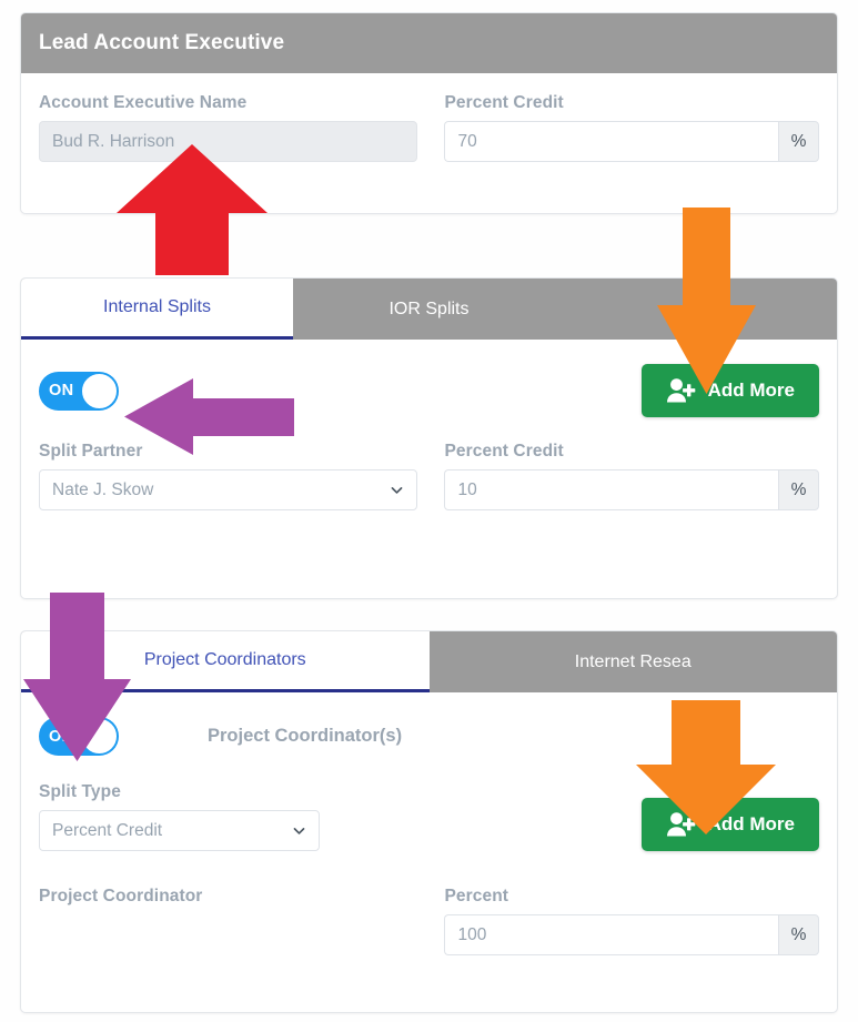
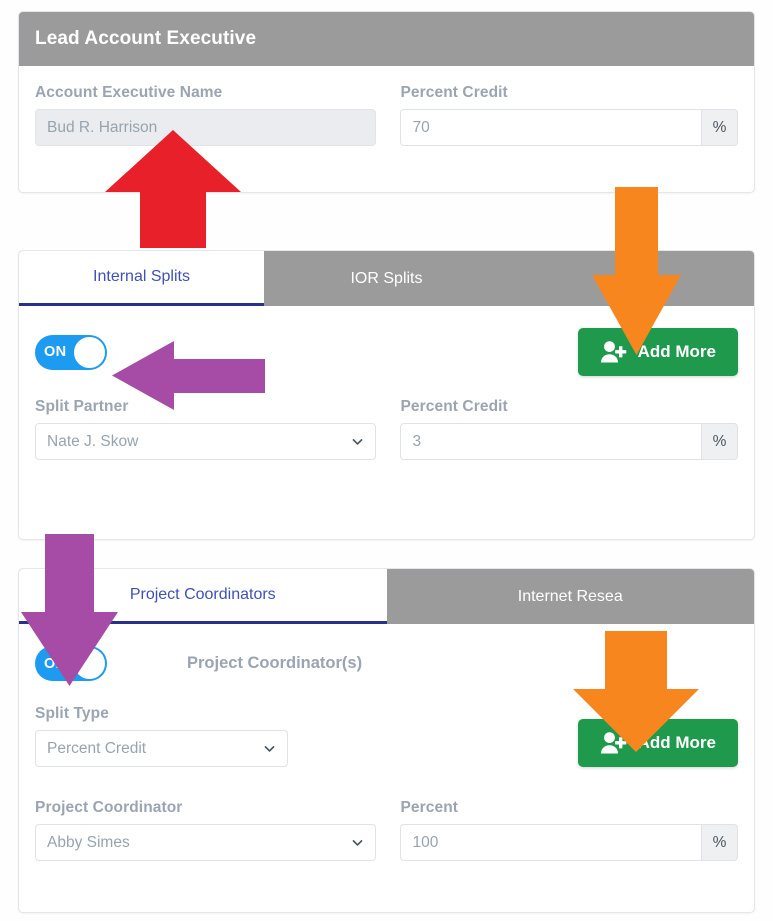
  Lead Account Executive
  Account Executive Name
  Bud R. Harrison
  Percent Credit
  70
  %
  Internal Splits
  IOR Splits
  ON
  Add More
  Split Partner
  Nate J. Skow
  Percent Credit
- 10
+ 3
  %
  Project Coordinators
  Internet Resea
  Project Coordinator(s)
  Split Type
  Percent Credit
  dd More
  Project Coordinator
+ Abby Simes
  Percent
  100
  %
